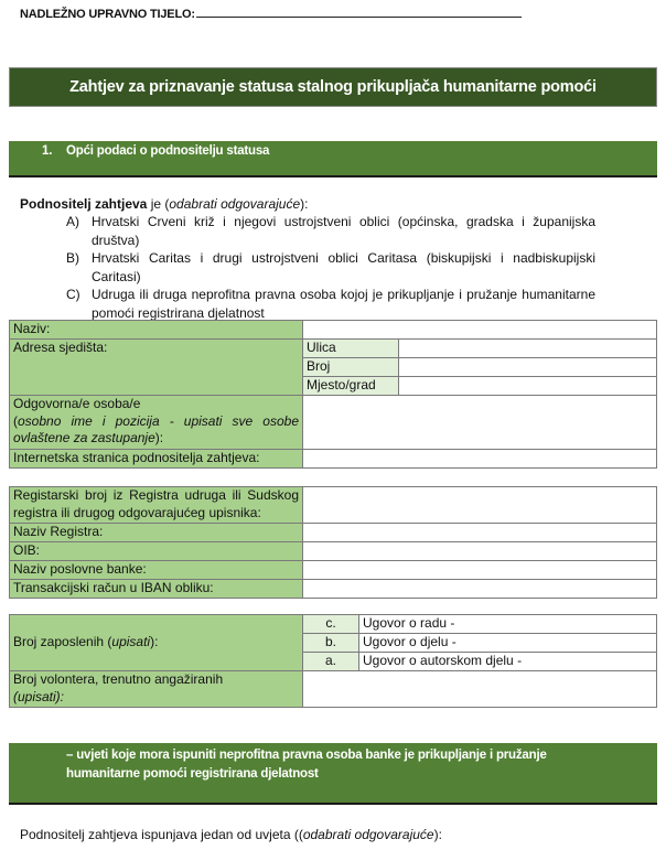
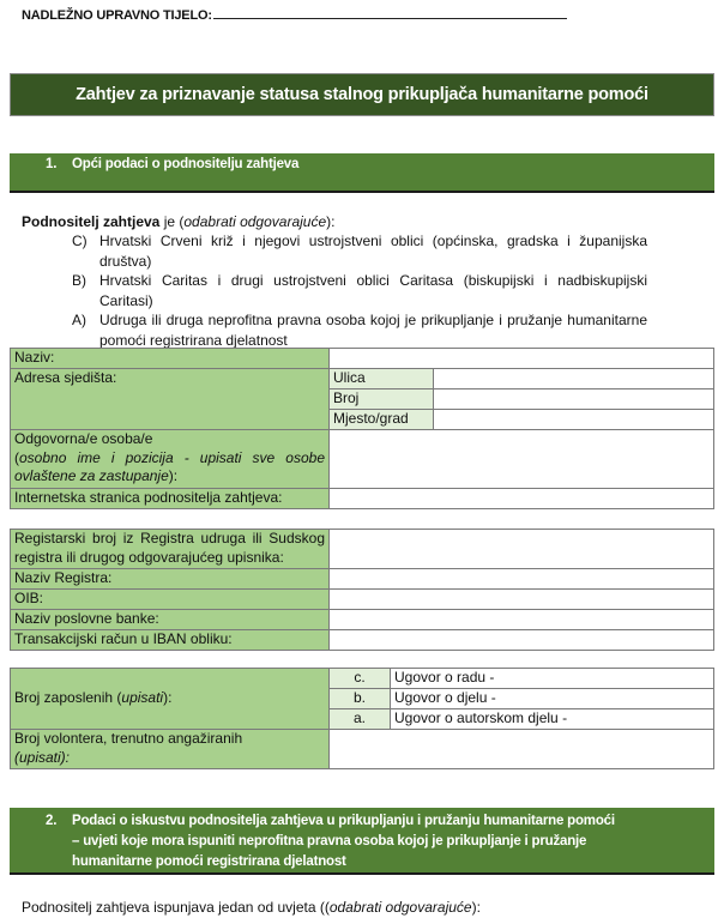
  NADLEŽNO UPRAVNO TIJELO:
  Zahtjev za priznavanje statusa stalnog prikupljača humanitarne pomoći
- 1. Opći podaci o podnositelju statusa
+ 1. Opći podaci o podnositelju zahtjeva
  Podnositelj zahtjeva je (odabrati odgovarajuće):
- A)
+ C)
  Hrvatski Crveni križ i njegovi ustrojstveni oblici (općinska, gradska i županijska društva)
  B)
  Hrvatski Caritas i drugi ustrojstveni oblici Caritasa (biskupijski i nadbiskupijski Caritasi)
- C)
+ A)
  Udruga ili druga neprofitna pravna osoba kojoj je prikupljanje i pružanje humanitarne pomoći registrirana djelatnost
  Naziv:
  Adresa sjedišta:	Ulica
  Broj
  Mjesto/grad
  Odgovorna/e osoba/e(osobno ime i pozicija - upisati sve osobe ovlaštene za zastupanje):
  Internetska stranica podnositelja zahtjeva:
  Registarski broj iz Registra udruga ili Sudskog registra ili drugog odgovarajućeg upisnika:
  Naziv Registra:
  OIB:
  Naziv poslovne banke:
  Transakcijski račun u IBAN obliku:
  Broj zaposlenih (upisati):	c.	Ugovor o radu -
  b.	Ugovor o djelu -
  a.	Ugovor o autorskom djelu -
  Broj volontera, trenutno angažiranih(upisati):
+ 2.
+ Podaci o iskustvu podnositelja zahtjeva u prikupljanju i pružanju humanitarne pomoći
- – uvjeti koje mora ispuniti neprofitna pravna osoba banke je prikupljanje i pružanje
+ – uvjeti koje mora ispuniti neprofitna pravna osoba kojoj je prikupljanje i pružanje
  humanitarne pomoći registrirana djelatnost
  Podnositelj zahtjeva ispunjava jedan od uvjeta ((odabrati odgovarajuće):
